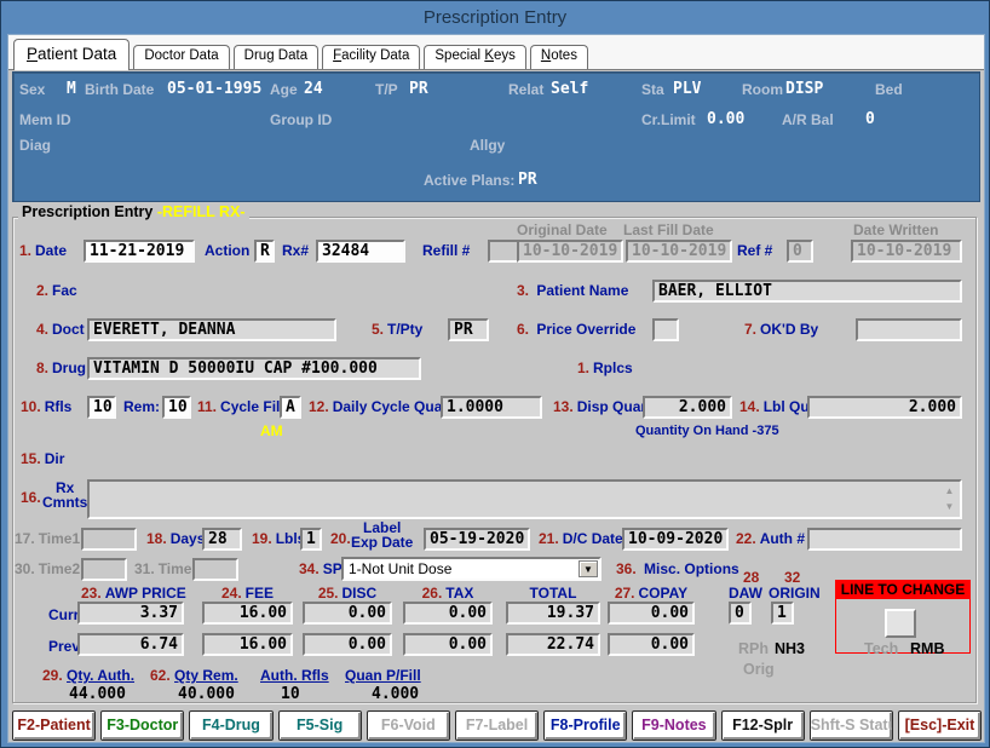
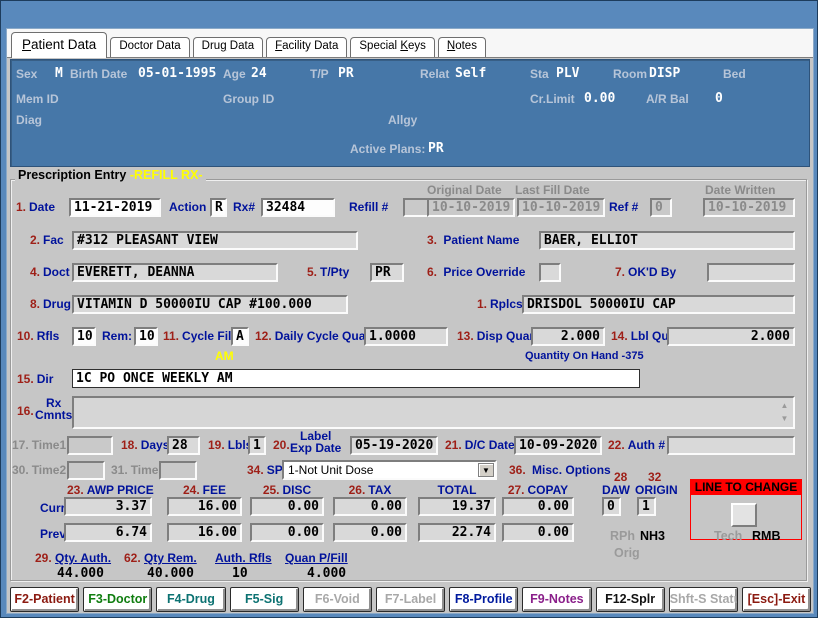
- Prescription Entry
  Patient Data
  Doctor Data
  Drug Data
  Facility Data
  Special Keys
  Notes
  Sex
  M
  Birth Date
  05-01-1995
  Age
  24
  T/P
  PR
  Relat
  Self
  Sta
  PLV
  Room
  DISP
  Bed
  Mem ID
  Group ID
  Cr.Limit
  0.00
  A/R Bal
  0
  Diag
  Allgy
  Active Plans:
  PR
  Prescription Entry -REFILL RX-
  Original Date
  Last Fill Date
  Date Written
  1. Date
  11-21-2019
  Action
  R
  Rx#
  32484
  Refill #
  10-10-2019
  10-10-2019
  Ref #
  0
  10-10-2019
  2. Fac
+ #312 PLEASANT VIEW
  3. Patient Name
  BAER, ELLIOT
  4. Doct
  EVERETT, DEANNA
  5. T/Pty
  PR
  6. Price Override
  7. OK'D By
  8. Drug
  VITAMIN D 50000IU CAP #100.000
  1. Rplcs
+ DRISDOL 50000IU CAP
  10. Rfls
  10
  Rem:
  10
  11. Cycle Fil
  A
  12. Daily Cycle Qua
  1.0000
  13. Disp Qua
  2.000
  14. Lbl Qu
  2.000
  AM
  Quantity On Hand -375
  15. Dir
+ 1C PO ONCE WEEKLY AM
  16.
  Rx
  Cmnts
  ▲
  ▼
  17. Time1
  18. Day
  28
  19. Lbl
  1
  20.
  Label
  Exp Date
  05-19-2020
  21. D/C Date
  10-09-2020
  22. Auth #
  30. Time2
  31. Time
  34. SP
  1-Not Unit Dose
  ▼
  36. Misc. Options
  28
  32
  23. AWP PRICE
  24. FEE
  25. DISC
  26. TAX
  TOTAL
  27. COPAY
  DAW
  ORIGIN
  Curr
  3.37
  16.00
  0.00
  0.00
  19.37
  0.00
  0
  1
  Prev
  6.74
  16.00
  0.00
  0.00
  22.74
  0.00
  LINE TO CHANGE
  RPh
  NH3
  Tech
  RMB
  Orig
  29. Qty. Auth.
  62. Qty Rem.
  Auth. Rfls
  Quan P/Fill
  44.000
  40.000
  10
  4.000
  F2-Patient
  F3-Doctor
  F4-Drug
  F5-Sig
  F6-Void
  F7-Label
  F8-Profile
  F9-Notes
  F12-Splr
  Shft-S Statu
  [Esc]-Exit
